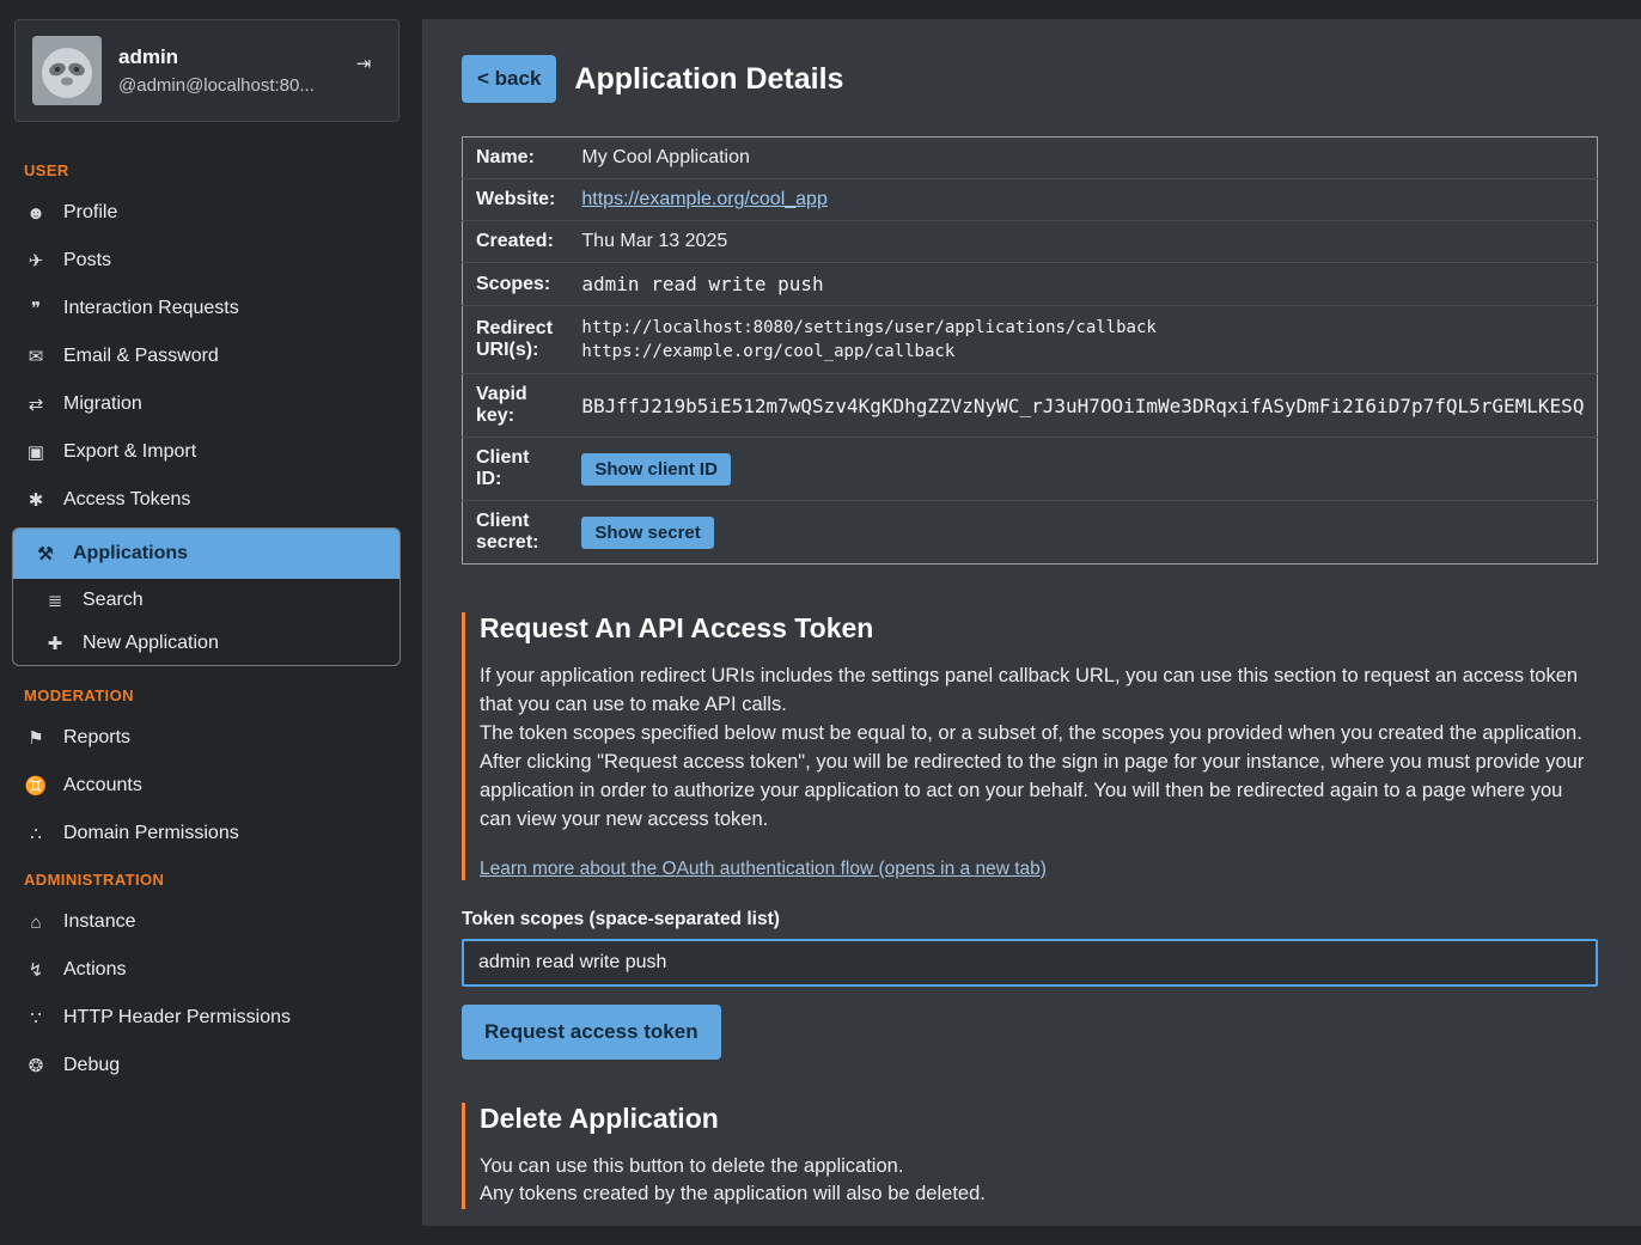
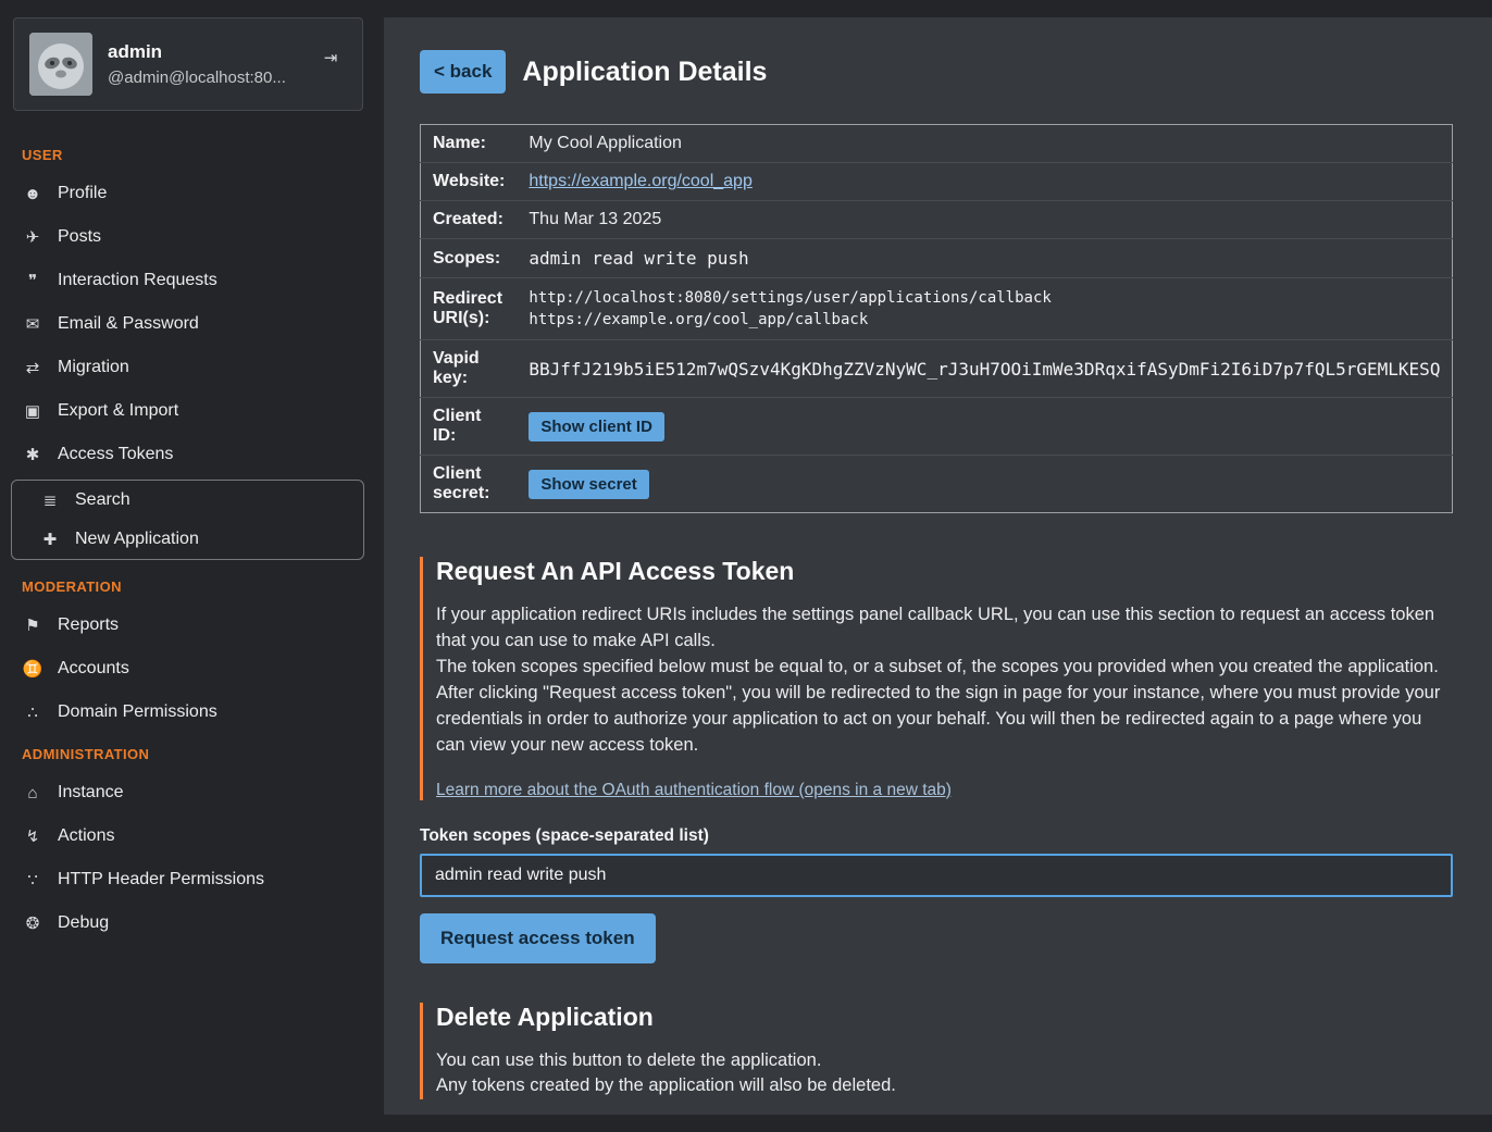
  admin
  @admin@localhost:80...
  USER
  Profile
  Posts
  Interaction Requests
  Email & Password
  Migration
  Export & Import
  Access Tokens
- Applications
  Search
  New Application
  MODERATION
  Reports
  Accounts
  Domain Permissions
  ADMINISTRATION
  Instance
  Actions
  HTTP Header Permissions
  Debug
  < back
  Application Details
  Name:	My Cool Application
  Website:	https://example.org/cool_app
  Created:	Thu Mar 13 2025
  Scopes:	admin read write push
  Redirect URI(s):	http://localhost:8080/settings/user/applications/callback https://example.org/cool_app/callback
  Vapid key:	BBJffJ219b5iE512m7wQSzv4KgKDhgZZVzNyWC_rJ3uH7OOiImWe3DRqxifASyDmFi2I6iD7p7fQL5rGEMLKESQ
  Client ID:	Show client ID
  Client secret:	Show secret
  Request An API Access Token
  If your application redirect URIs includes the settings panel callback URL, you can use this section to request an access token that you can use to make API calls.
  The token scopes specified below must be equal to, or a subset of, the scopes you provided when you created the application.
- After clicking "Request access token", you will be redirected to the sign in page for your instance, where you must provide your application in order to authorize your application to act on your behalf. You will then be redirected again to a page where you can view your new access token.
+ After clicking "Request access token", you will be redirected to the sign in page for your instance, where you must provide your credentials in order to authorize your application to act on your behalf. You will then be redirected again to a page where you can view your new access token.
  Learn more about the OAuth authentication flow (opens in a new tab)
  Token scopes (space-separated list)
  admin read write push
  Request access token
  Delete Application
  You can use this button to delete the application.
  Any tokens created by the application will also be deleted.
